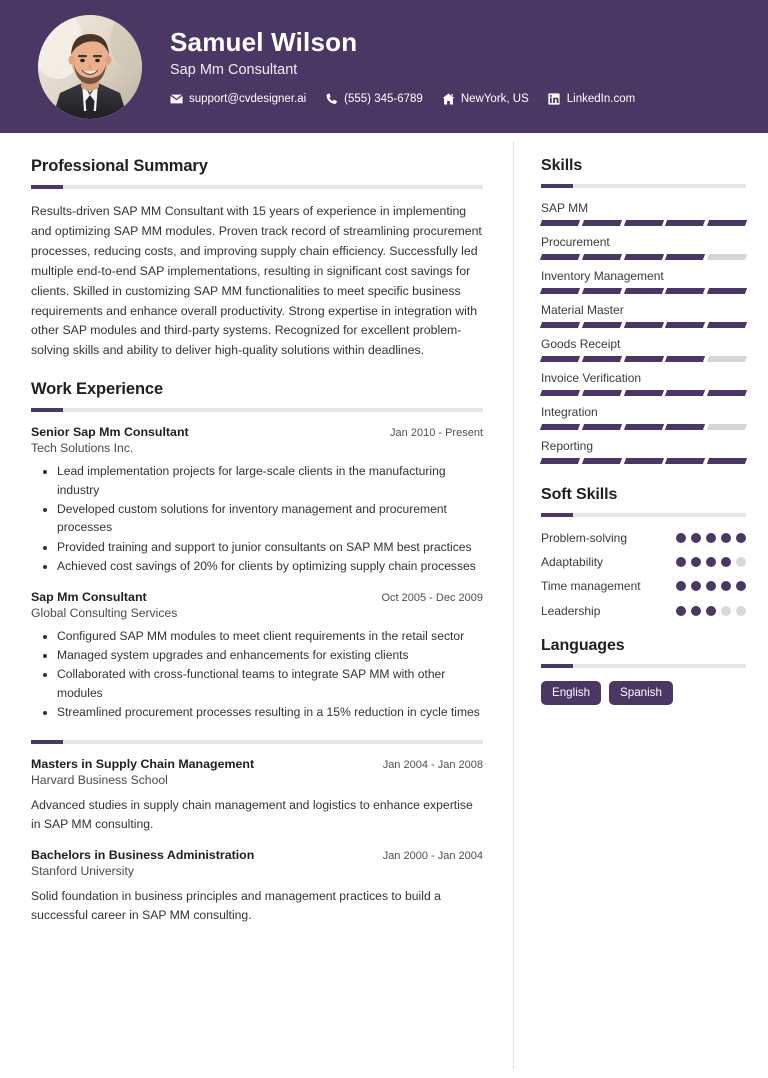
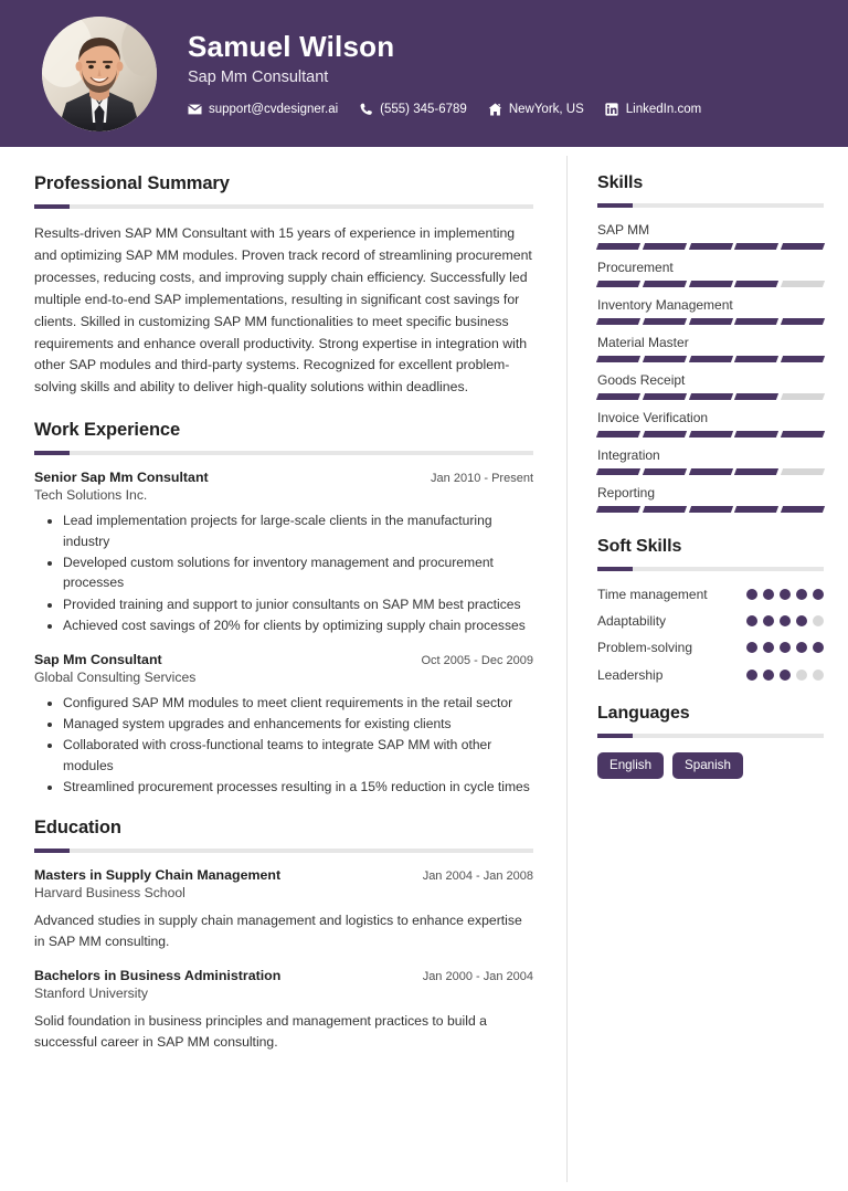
  Samuel Wilson
  Sap Mm Consultant
  support@cvdesigner.ai
  (555) 345-6789
  NewYork, US
  LinkedIn.com
  Professional Summary
  Results-driven SAP MM Consultant with 15 years of experience in implementing and optimizing SAP MM modules. Proven track record of streamlining procurement processes, reducing costs, and improving supply chain efficiency. Successfully led multiple end-to-end SAP implementations, resulting in significant cost savings for clients. Skilled in customizing SAP MM functionalities to meet specific business requirements and enhance overall productivity. Strong expertise in integration with other SAP modules and third-party systems. Recognized for excellent problem-solving skills and ability to deliver high-quality solutions within deadlines.
  Work Experience
  Senior Sap Mm Consultant
  Jan 2010 - Present
  Tech Solutions Inc.
  Lead implementation projects for large-scale clients in the manufacturing industry
  Developed custom solutions for inventory management and procurement processes
  Provided training and support to junior consultants on SAP MM best practices
  Achieved cost savings of 20% for clients by optimizing supply chain processes
  Sap Mm Consultant
  Oct 2005 - Dec 2009
  Global Consulting Services
  Configured SAP MM modules to meet client requirements in the retail sector
  Managed system upgrades and enhancements for existing clients
  Collaborated with cross-functional teams to integrate SAP MM with other modules
  Streamlined procurement processes resulting in a 15% reduction in cycle times
+ Education
  Masters in Supply Chain Management
  Jan 2004 - Jan 2008
  Harvard Business School
  Advanced studies in supply chain management and logistics to enhance expertise in SAP MM consulting.
  Bachelors in Business Administration
  Jan 2000 - Jan 2004
  Stanford University
  Solid foundation in business principles and management practices to build a successful career in SAP MM consulting.
  Skills
  SAP MM
  Procurement
  Inventory Management
  Material Master
  Goods Receipt
  Invoice Verification
  Integration
  Reporting
  Soft Skills
- Problem-solving
+ Time management
  Adaptability
- Time management
+ Problem-solving
  Leadership
  Languages
  English
  Spanish
